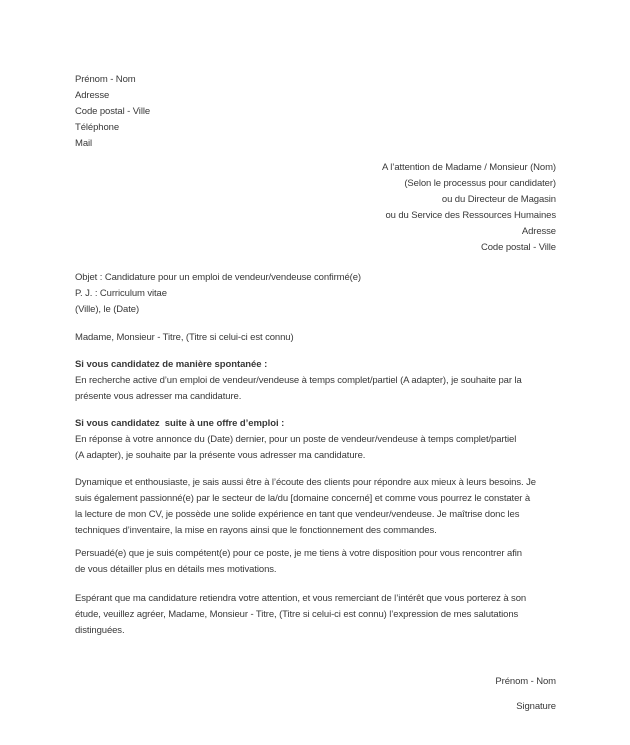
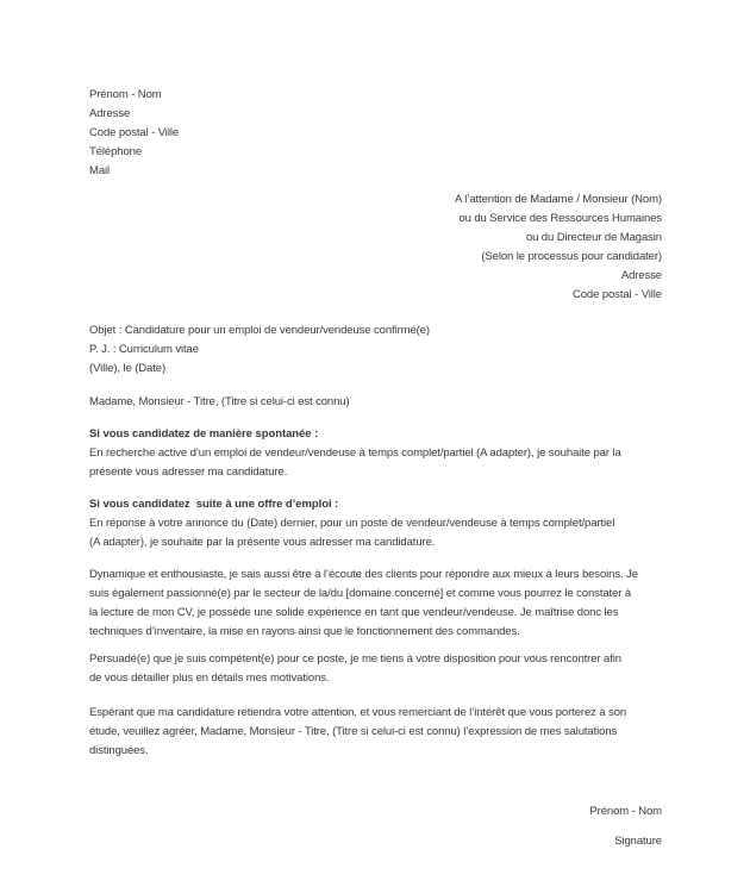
  Prénom - Nom
  Adresse
  Code postal - Ville
  Téléphone
  Mail
  A l’attention de Madame / Monsieur (Nom)
- (Selon le processus pour candidater)
+ ou du Service des Ressources Humaines
  ou du Directeur de Magasin
- ou du Service des Ressources Humaines
+ (Selon le processus pour candidater)
  Adresse
  Code postal - Ville
  Objet : Candidature pour un emploi de vendeur/vendeuse confirmé(e)
  P. J. : Curriculum vitae
  (Ville), le (Date)
  Madame, Monsieur - Titre, (Titre si celui-ci est connu)
  Si vous candidatez de manière spontanée :
  En recherche active d’un emploi de vendeur/vendeuse à temps complet/partiel (A adapter), je souhaite par la
  présente vous adresser ma candidature.
  Si vous candidatez suite à une offre d’emploi :
  En réponse à votre annonce du (Date) dernier, pour un poste de vendeur/vendeuse à temps complet/partiel
  (A adapter), je souhaite par la présente vous adresser ma candidature.
  Dynamique et enthousiaste, je sais aussi être à l’écoute des clients pour répondre aux mieux à leurs besoins. Je
  suis également passionné(e) par le secteur de la/du [domaine concerné] et comme vous pourrez le constater à
  la lecture de mon CV, je possède une solide expérience en tant que vendeur/vendeuse. Je maîtrise donc les
  techniques d’inventaire, la mise en rayons ainsi que le fonctionnement des commandes.
  Persuadé(e) que je suis compétent(e) pour ce poste, je me tiens à votre disposition pour vous rencontrer afin
  de vous détailler plus en détails mes motivations.
  Espérant que ma candidature retiendra votre attention, et vous remerciant de l’intérêt que vous porterez à son
  étude, veuillez agréer, Madame, Monsieur - Titre, (Titre si celui-ci est connu) l’expression de mes salutations
  distinguées.
  Prénom - Nom
  Signature
